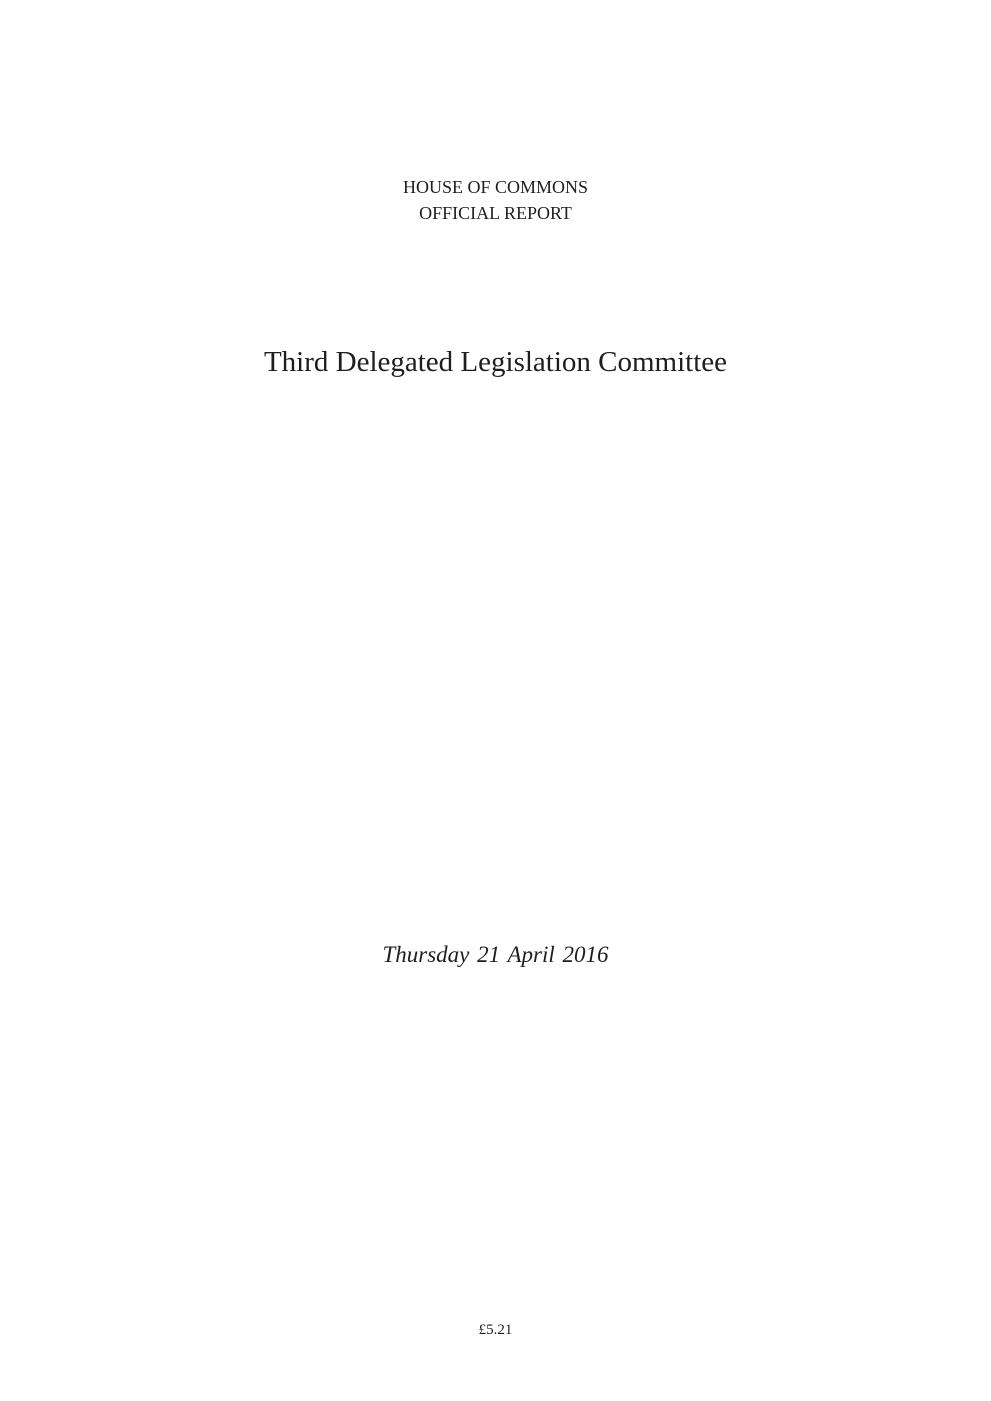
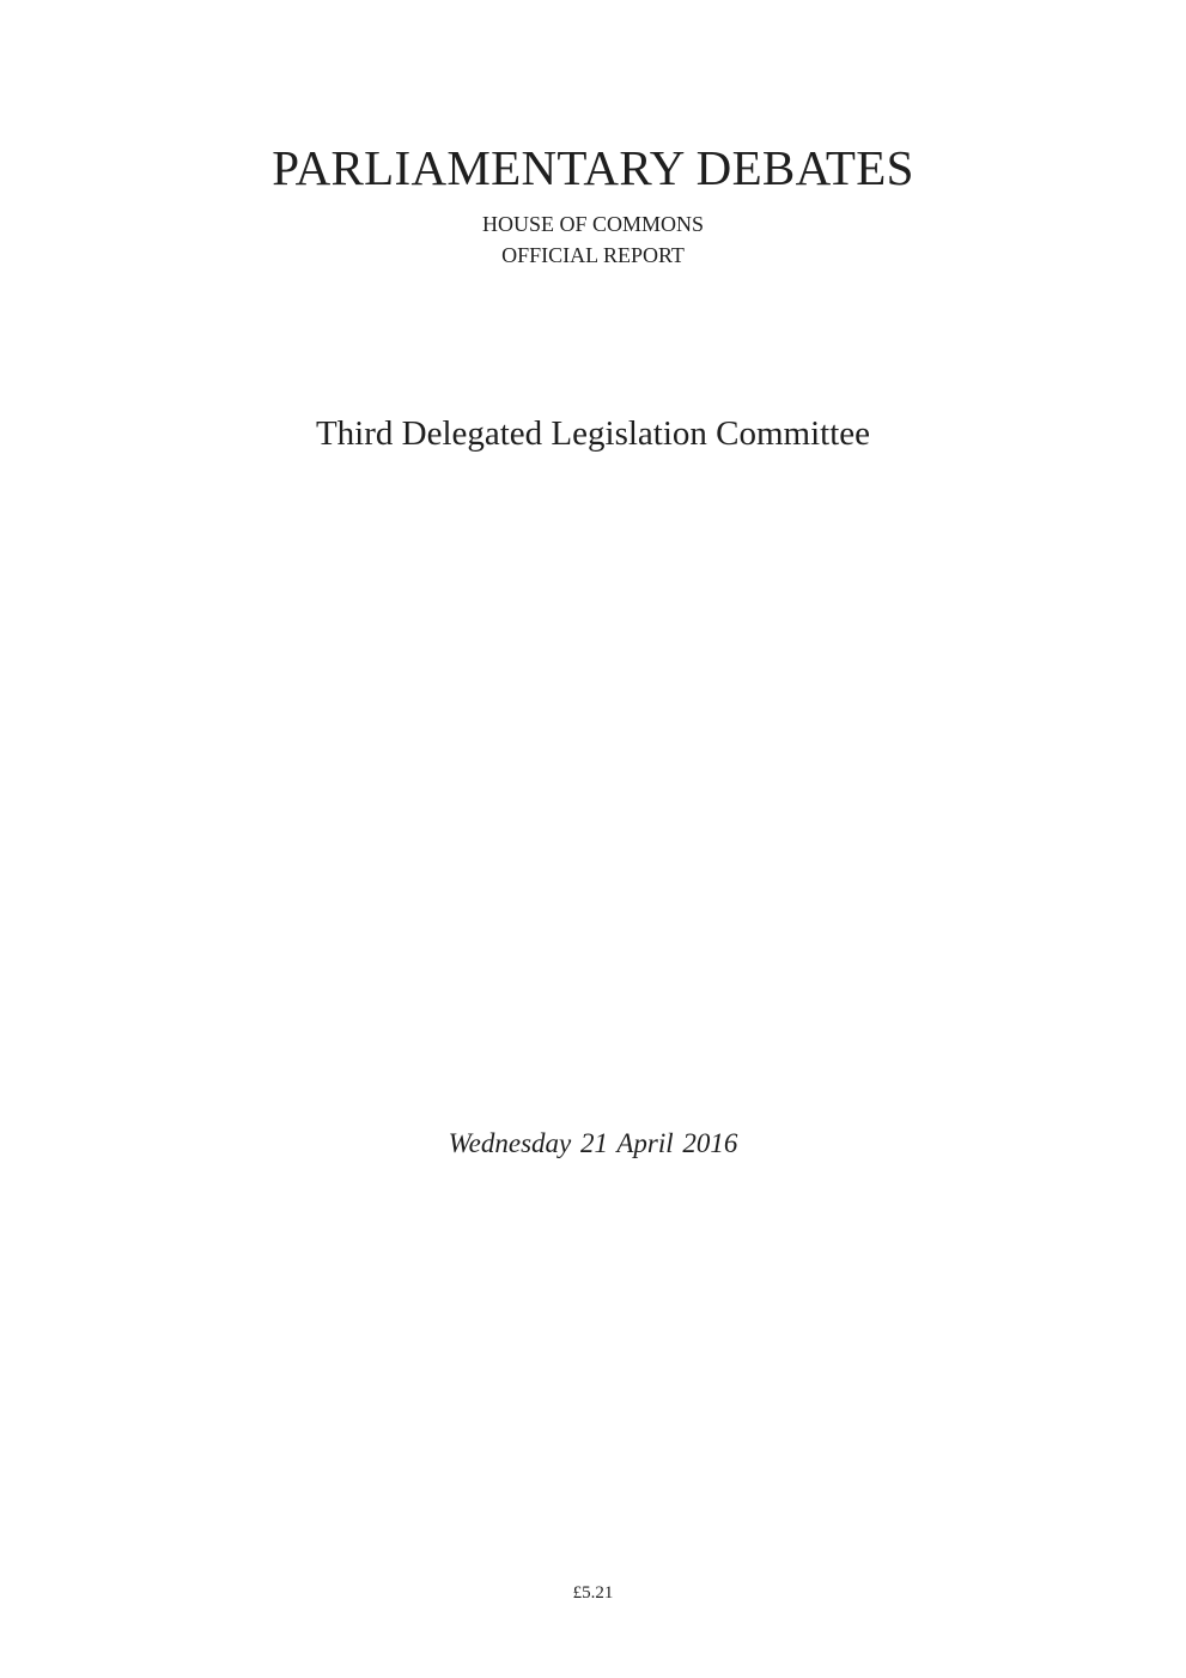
+ PARLIAMENTARY DEBATES
  HOUSE OF COMMONS
  OFFICIAL REPORT
  Third Delegated Legislation Committee
- Thursday 21 April 2016
+ Wednesday 21 April 2016
  £5.21
